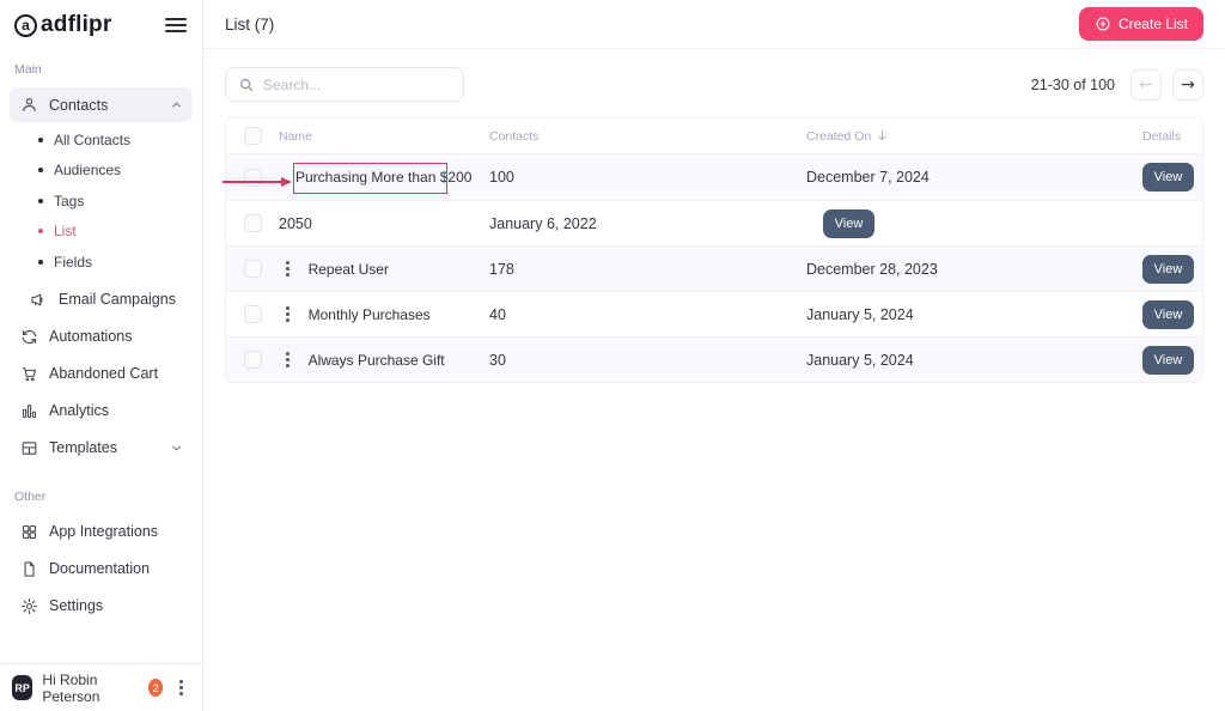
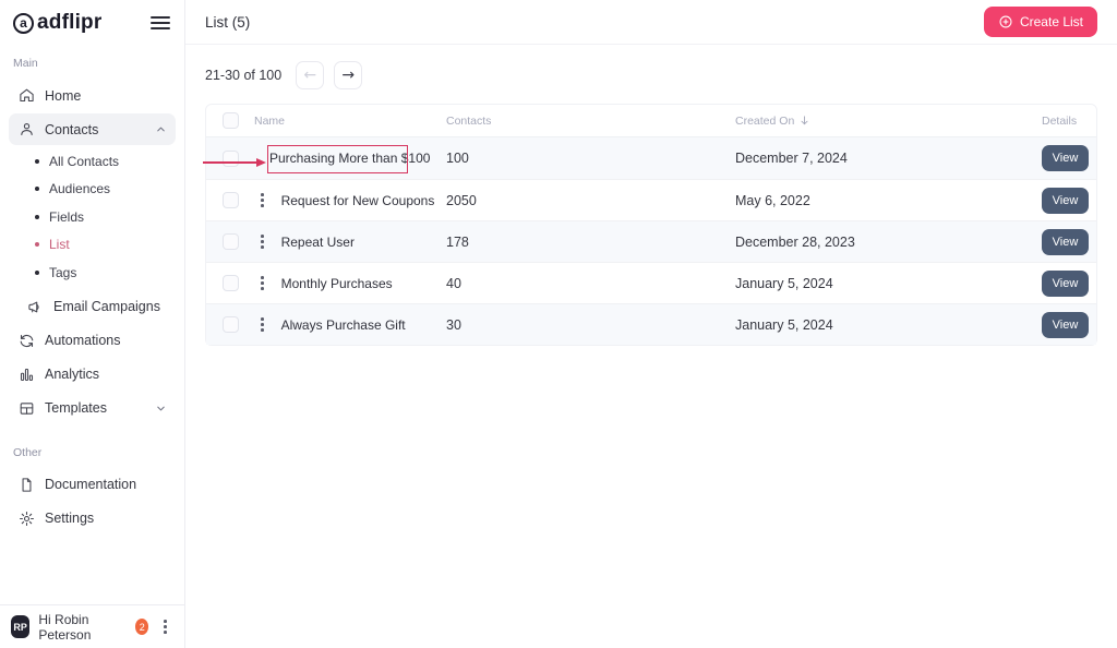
  a
  adflipr
  Main
+ Home
  Contacts
  All Contacts
  Audiences
- Tags
+ Fields
  List
- Fields
+ Tags
  Email Campaigns
  Automations
- Abandoned Cart
  Analytics
  Templates
  Other
- App Integrations
  Documentation
  Settings
  RP
  Hi Robin Peterson
  2
- List (7)
+ List (5)
  Create List
- Search...
  21-30 of 100
  ←
  →
  Name
  Contacts
  Created On
  Details
- Purchasing More than $200
+ Purchasing More than $100
  100
  December 7, 2024
  View
+ Request for New Coupons
  2050
- January 6, 2022
+ May 6, 2022
  View
  Repeat User
  178
  December 28, 2023
  View
  Monthly Purchases
  40
  January 5, 2024
  View
  Always Purchase Gift
  30
  January 5, 2024
  View
